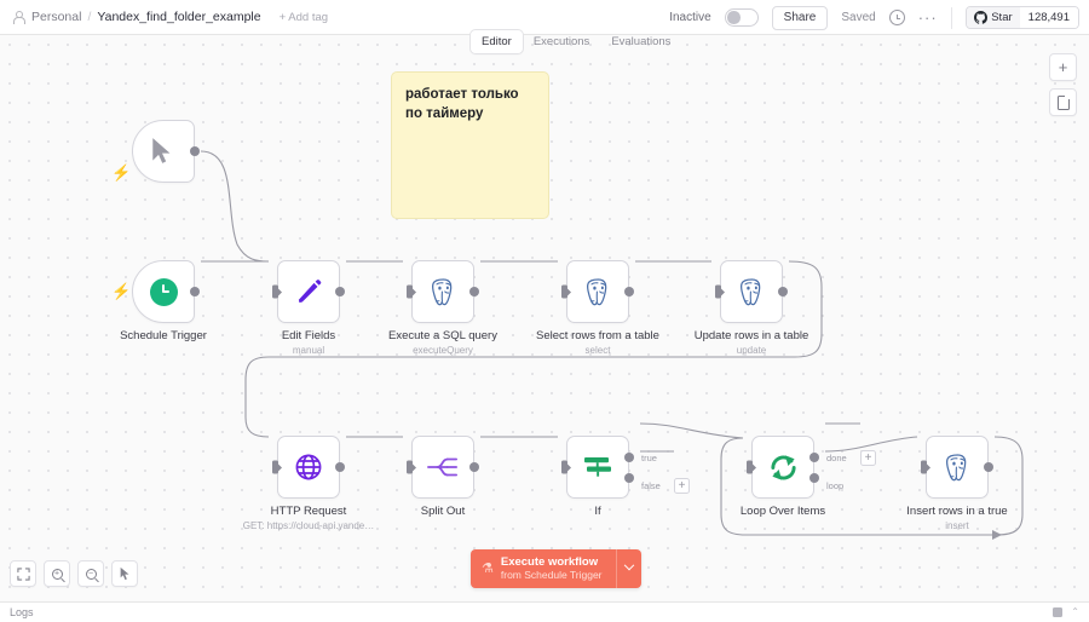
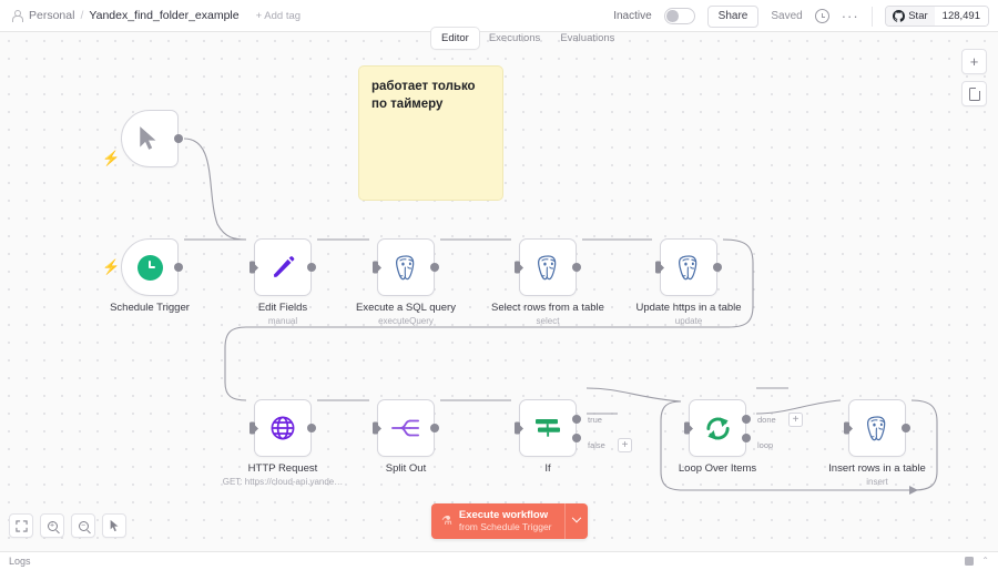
  Personal
  /
  Yandex_find_folder_example
  + Add tag
  Inactive
  Share
  Saved
  ···
  Star
  128,491
  Editor
  Executions
  Evaluations
  +
  работает только по таймеру
  ⚡
  Schedule Trigger
  ⚡
  Edit Fields
  manual
  Execute a SQL query
  executeQuery
  Select rows from a table
  select
- Update rows in a table
+ Update https in a table
  update
  HTTP Request
  GET: https://cloud-api.yande…
  Split Out
  If
  true
  false
  +
  Loop Over Items
  done
  loop
  +
- Insert rows in a true
+ Insert rows in a table
  insert
  ⚗
  Execute workflow
  from Schedule Trigger
  Logs
  ⌃
